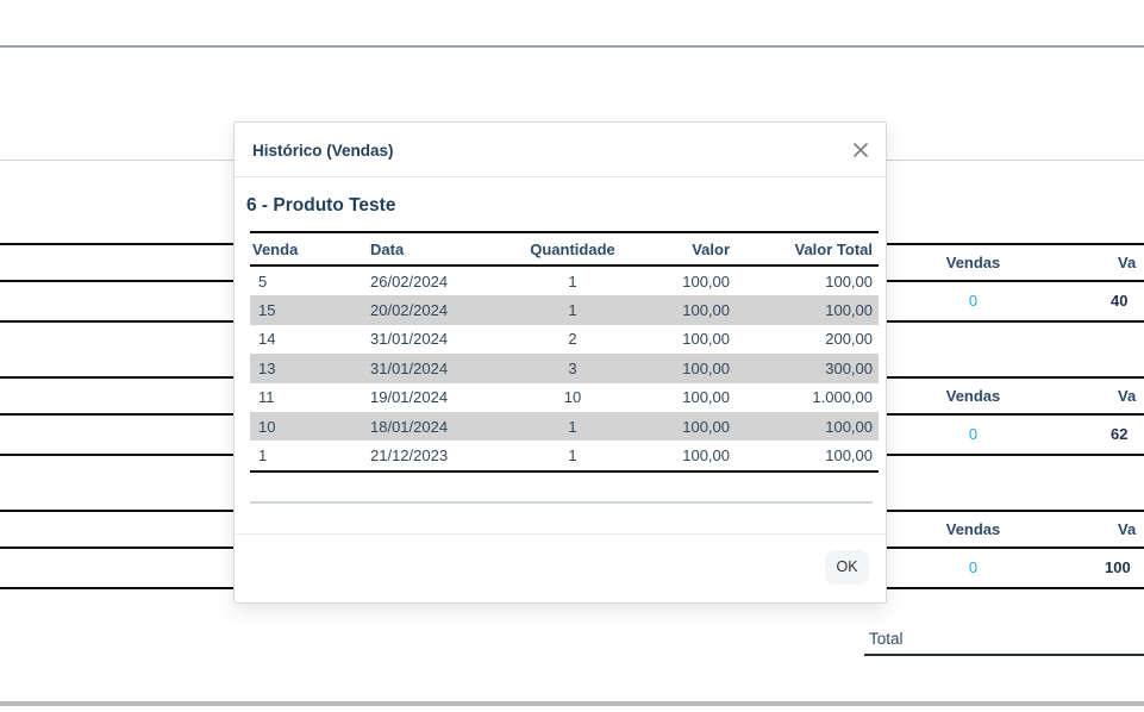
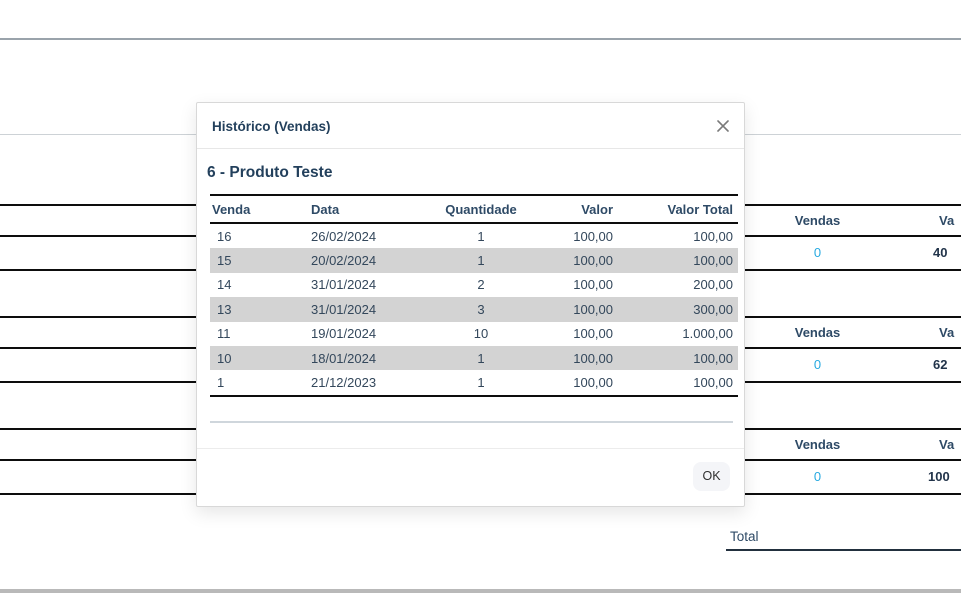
  Vendas
  Va
  0
  40
  Vendas
  Va
  0
  62
  Vendas
  Va
  0
  100
  Total
  Histórico (Vendas)
  6 - Produto Teste
  Venda	Data	Quantidade	Valor	Valor Total
- 5	26/02/2024	1	100,00	100,00
+ 16	26/02/2024	1	100,00	100,00
  15	20/02/2024	1	100,00	100,00
  14	31/01/2024	2	100,00	200,00
  13	31/01/2024	3	100,00	300,00
  11	19/01/2024	10	100,00	1.000,00
  10	18/01/2024	1	100,00	100,00
  1	21/12/2023	1	100,00	100,00
  OK
